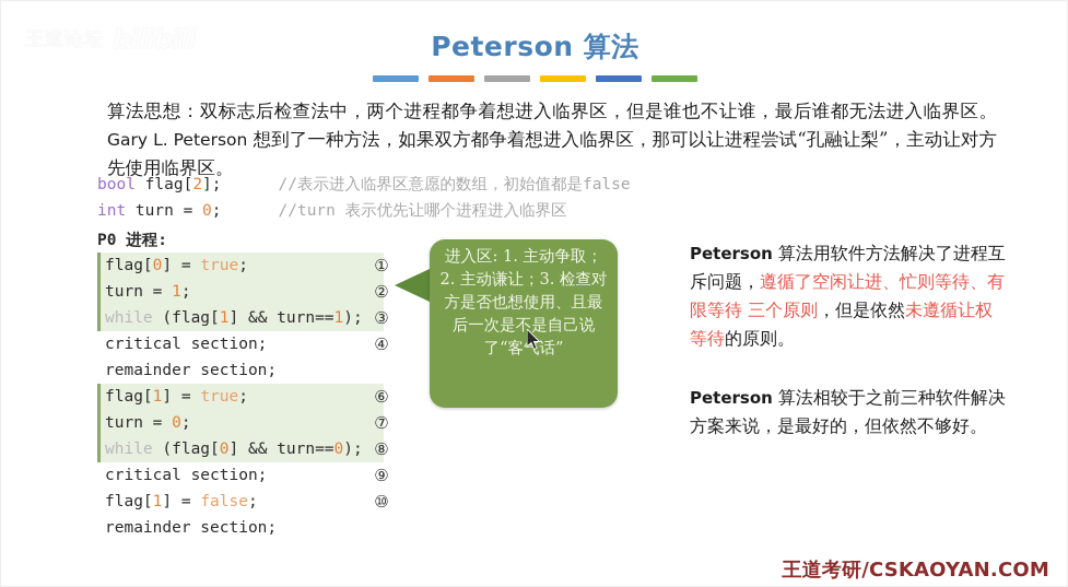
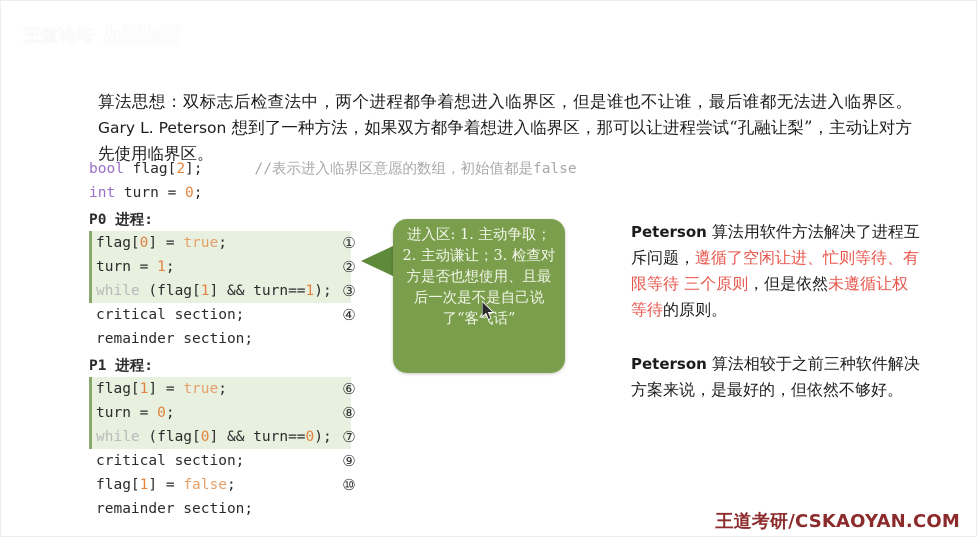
- Peterson 算法
  算法思想：双标志后检查法中，两个进程都争着想进入临界区，但是谁也不让谁，最后谁都无法进入临界区。Gary L. Peterson 想到了一种方法，如果双方都争着想进入临界区，那可以让进程尝试“孔融让梨”，主动让对方先使用临界区。
  bool
  flag[2];
  //表示进入临界区意愿的数组，初始值都是false
  int
  turn = 0;
- //turn 表示优先让哪个进程进入临界区
  P0 进程:
  flag[0] = true;
  ①
  turn = 1;
  ②
  while (flag[1] && turn==1);
  ③
  critical section;
  ④
  remainder section;
+ P1 进程:
  flag[1] = true;
  ⑥
  turn = 0;
- ⑦
+ ⑧
  while (flag[0] && turn==0);
- ⑧
+ ⑦
  critical section;
  ⑨
  flag[1] = false;
  ⑩
  remainder section;
  进入区: 1. 主动争取；2. 主动谦让；3. 检查对方是否也想使用、且最后一次是不是自己说了“客气话”
  Peterson 算法用软件方法解决了进程互斥问题，遵循了空闲让进、忙则等待、有限等待 三个原则，但是依然未遵循让权等待的原则。
  Peterson 算法相较于之前三种软件解决方案来说，是最好的，但依然不够好。
  王道考研/CSKAOYAN.COM
